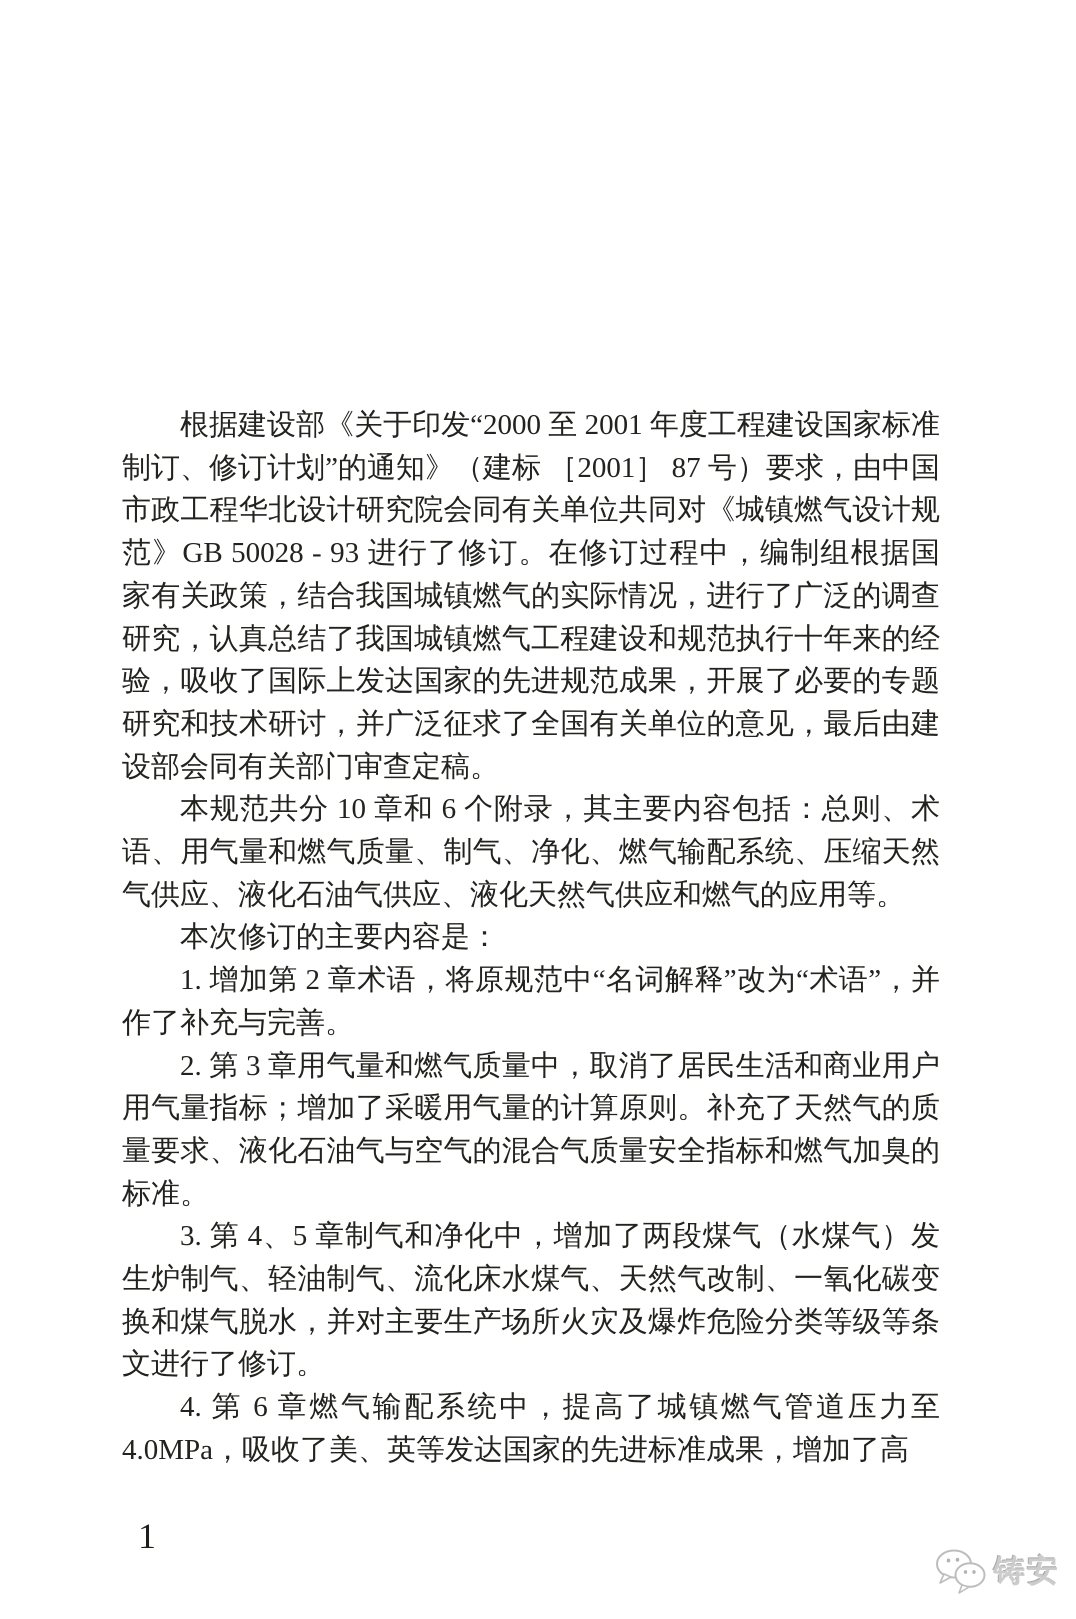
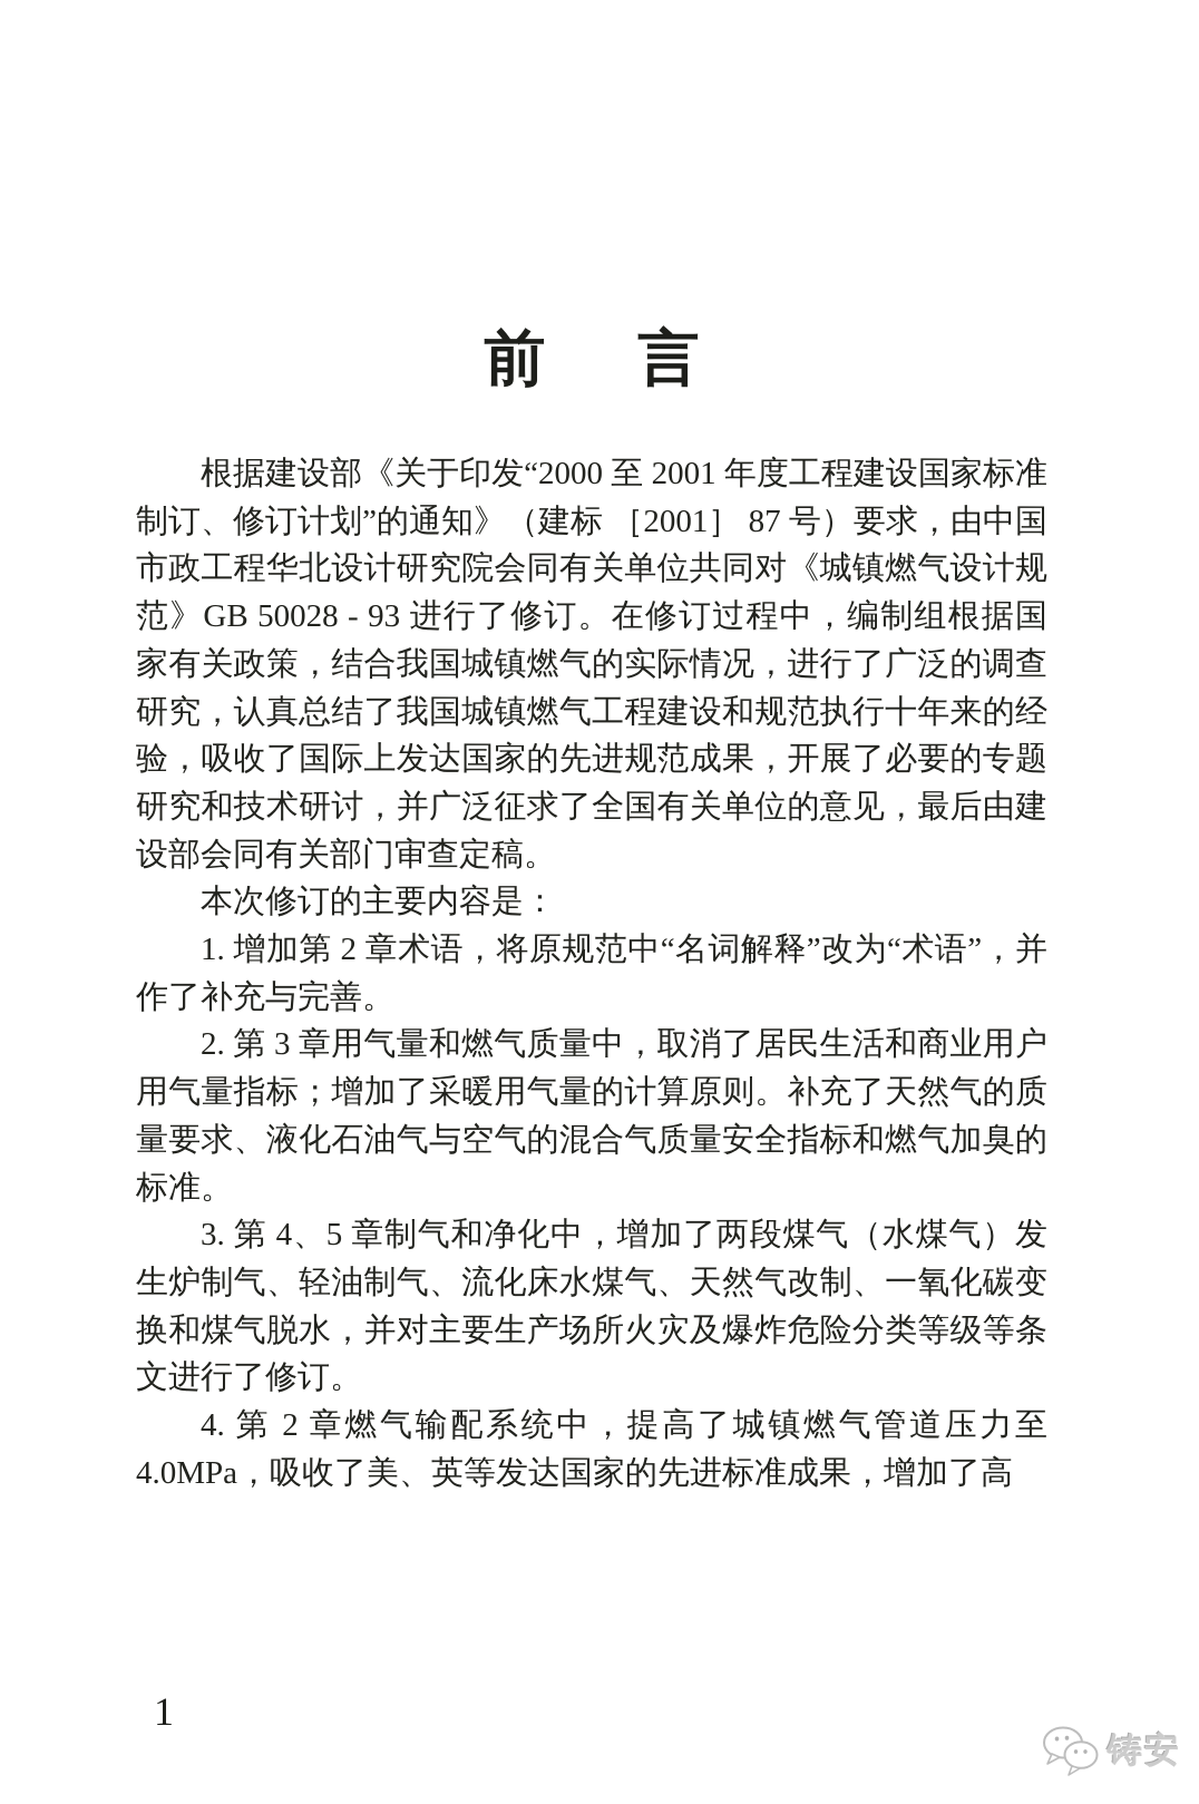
+ 前 言
  根据建设部《关于印发“2000 至 2001 年度工程建设国家标准制订、修订计划”的通知》（建标 ［2001］ 87 号）要求，由中国市政工程华北设计研究院会同有关单位共同对《城镇燃气设计规范》GB 50028 - 93 进行了修订。在修订过程中，编制组根据国家有关政策，结合我国城镇燃气的实际情况，进行了广泛的调查研究，认真总结了我国城镇燃气工程建设和规范执行十年来的经验，吸收了国际上发达国家的先进规范成果，开展了必要的专题研究和技术研讨，并广泛征求了全国有关单位的意见，最后由建设部会同有关部门审查定稿。
- 本规范共分 10 章和 6 个附录，其主要内容包括：总则、术语、用气量和燃气质量、制气、净化、燃气输配系统、压缩天然气供应、液化石油气供应、液化天然气供应和燃气的应用等。
  本次修订的主要内容是：
  1. 增加第 2 章术语，将原规范中“名词解释”改为“术语”，并作了补充与完善。
  2. 第 3 章用气量和燃气质量中，取消了居民生活和商业用户用气量指标；增加了采暖用气量的计算原则。补充了天然气的质量要求、液化石油气与空气的混合气质量安全指标和燃气加臭的标准。
  3. 第 4、5 章制气和净化中，增加了两段煤气（水煤气）发生炉制气、轻油制气、流化床水煤气、天然气改制、一氧化碳变换和煤气脱水，并对主要生产场所火灾及爆炸危险分类等级等条文进行了修订。
- 4. 第 6 章燃气输配系统中，提高了城镇燃气管道压力至4.0MPa，吸收了美、英等发达国家的先进标准成果，增加了高
+ 4. 第 2 章燃气输配系统中，提高了城镇燃气管道压力至4.0MPa，吸收了美、英等发达国家的先进标准成果，增加了高
  1
  铸安
